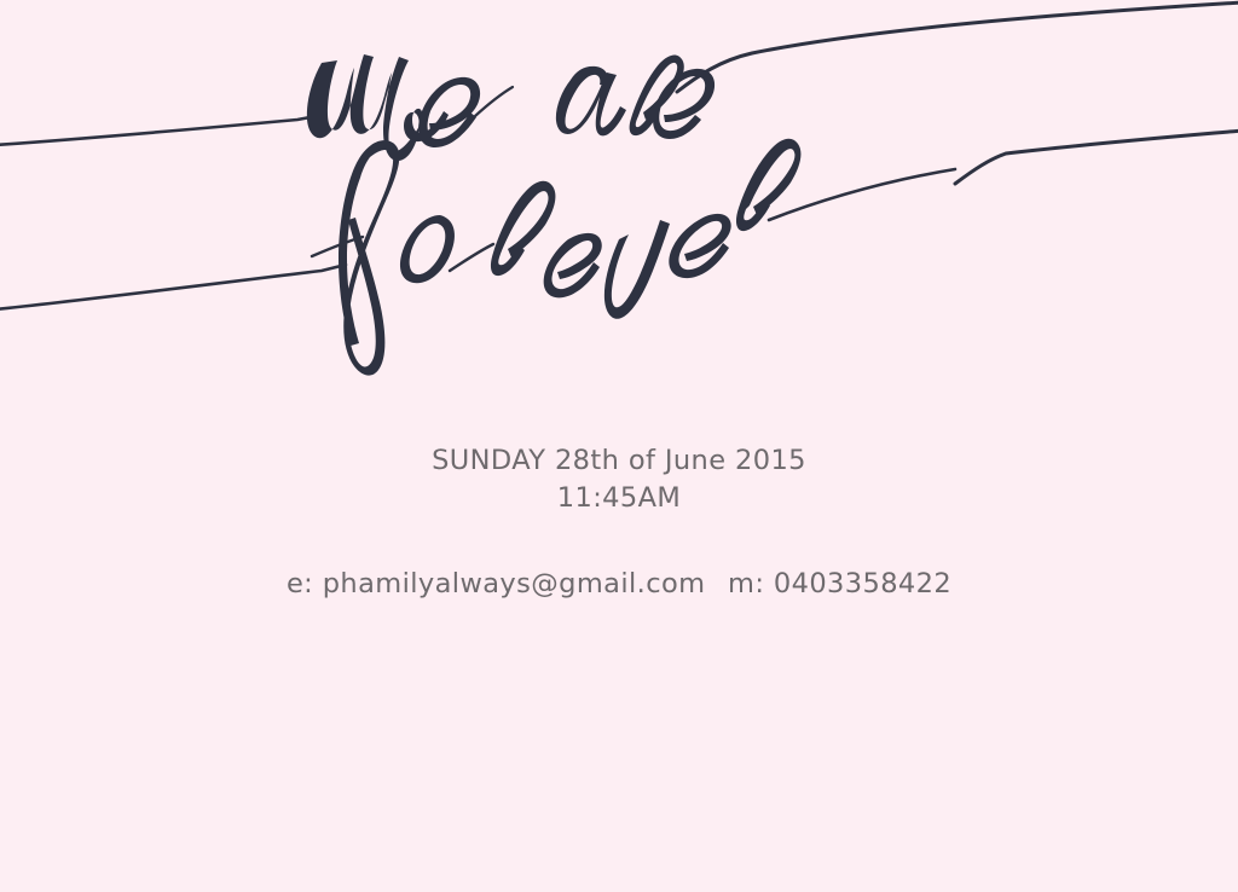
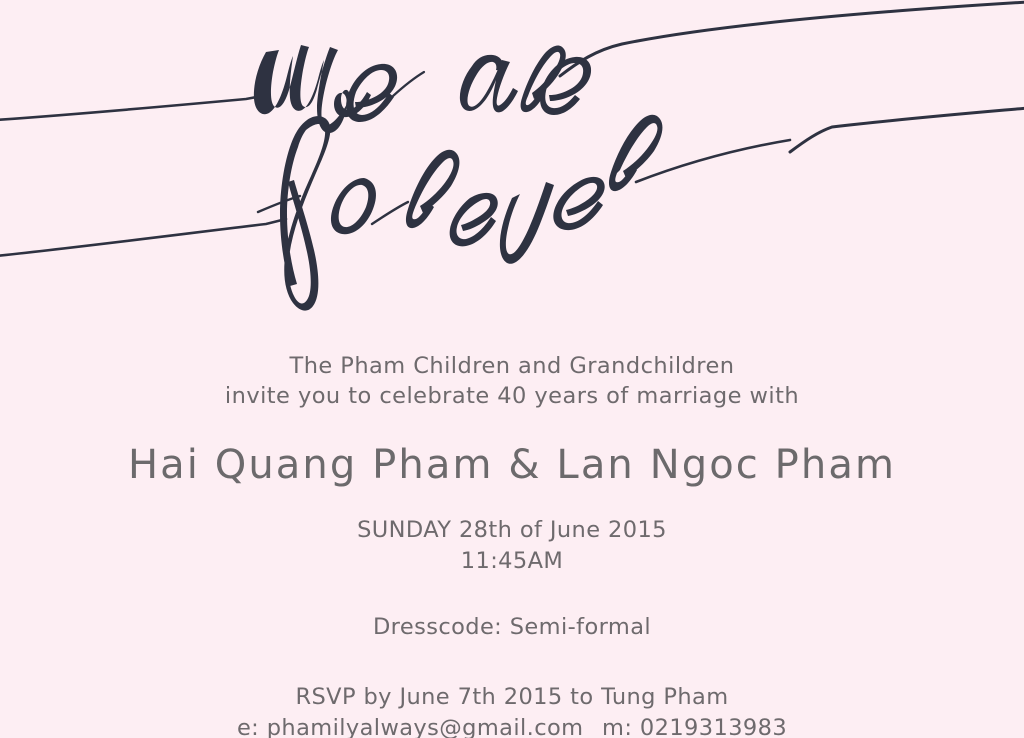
+ The Pham Children and Grandchildren
+ invite you to celebrate 40 years of marriage with
+ Hai Quang Pham & Lan Ngoc Pham
  SUNDAY 28th of June 2015
  11:45AM
+ Dresscode: Semi-formal
+ RSVP by June 7th 2015 to Tung Pham
- e: phamilyalways@gmail.com m: 0403358422
+ e: phamilyalways@gmail.com m: 0219313983
